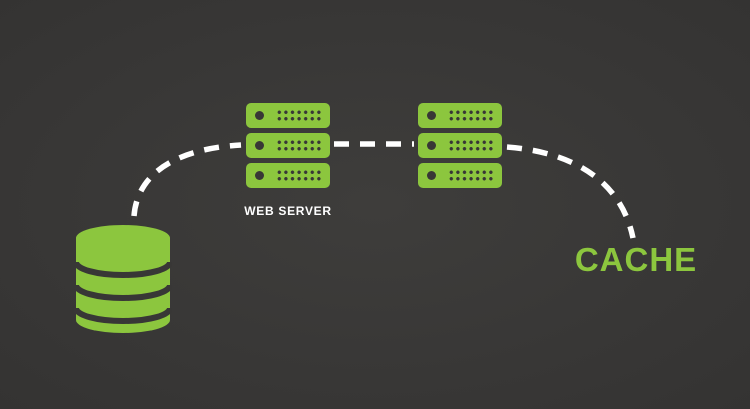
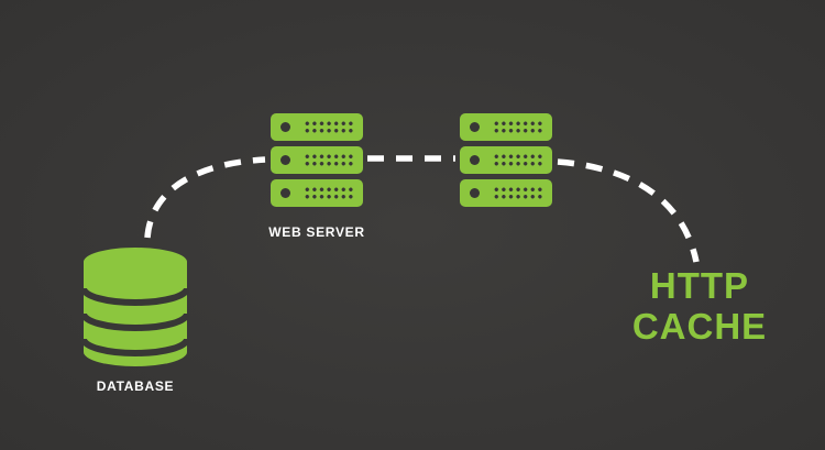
  WEB SERVER
+ DATABASE
+ HTTP
  CACHE
